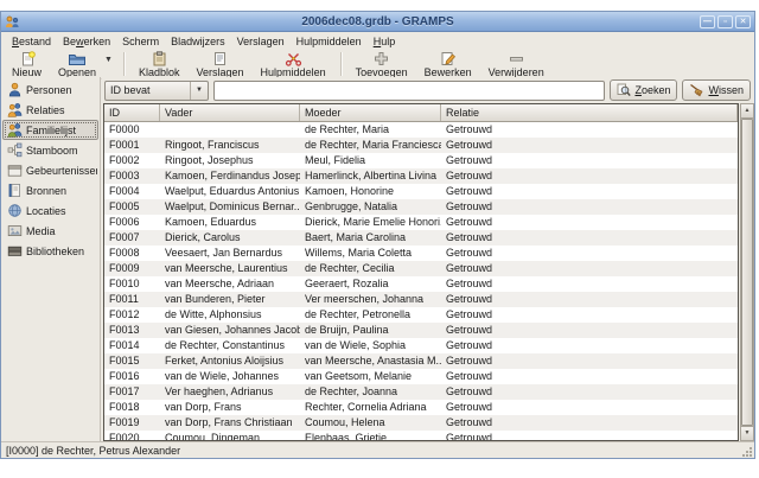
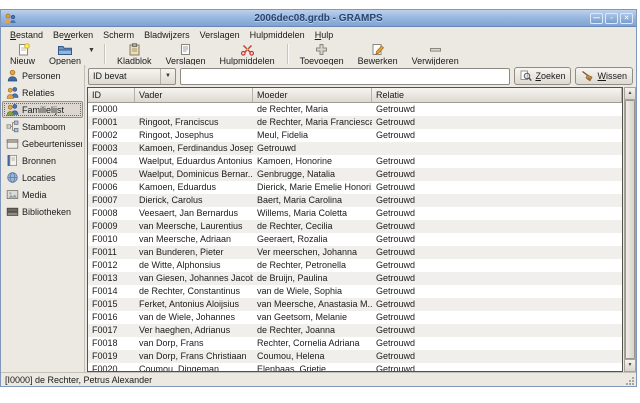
  2006dec08.grdb - GRAMPS
  Bestand
  Bewerken
  Scherm
  Bladwijzers
  Verslagen
  Hulpmiddelen
  Hulp
  Nieuw
  Openen
  Kladblok
  Verslagen
  Hulpmiddelen
  Toevoegen
  Bewerken
  Verwijderen
  Personen
  Relaties
  Familielijst
  Stamboom
  Gebeurtenisse
  Bronnen
  Locaties
  Media
  Bibliotheken
  ID bevat
  Zoeken
  Wissen
  ID
  Vader
  Moeder
  Relatie
  F0000
  de Rechter, Maria
  Getrouwd
  F0001
  Ringoot, Franciscus
  de Rechter, Maria Franciesc
  Getrouwd
  F0002
  Ringoot, Josephus
  Meul, Fidelia
  Getrouwd
  F0003
  Kamoen, Ferdinandus Josep
- Hamerlinck, Albertina Livina
  Getrouwd
  F0004
  Waelput, Eduardus Antonius
  Kamoen, Honorine
  Getrouwd
  F0005
  Waelput, Dominicus Bernar..
  Genbrugge, Natalia
  Getrouwd
  F0006
  Kamoen, Eduardus
  Dierick, Marie Emelie Honori
  Getrouwd
  F0007
  Dierick, Carolus
  Baert, Maria Carolina
  Getrouwd
  F0008
  Veesaert, Jan Bernardus
  Willems, Maria Coletta
  Getrouwd
  F0009
  van Meersche, Laurentius
  de Rechter, Cecilia
  Getrouwd
  F0010
  van Meersche, Adriaan
  Geeraert, Rozalia
  Getrouwd
  F0011
  van Bunderen, Pieter
  Ver meerschen, Johanna
  Getrouwd
  F0012
  de Witte, Alphonsius
  de Rechter, Petronella
  Getrouwd
  F0013
  van Giesen, Johannes Jacob
  de Bruijn, Paulina
  Getrouwd
  F0014
  de Rechter, Constantinus
  van de Wiele, Sophia
  Getrouwd
  F0015
  Ferket, Antonius Aloijsius
  van Meersche, Anastasia M..
  Getrouwd
  F0016
  van de Wiele, Johannes
  van Geetsom, Melanie
  Getrouwd
  F0017
  Ver haeghen, Adrianus
  de Rechter, Joanna
  Getrouwd
  F0018
  van Dorp, Frans
  Rechter, Cornelia Adriana
  Getrouwd
  F0019
  van Dorp, Frans Christiaan
  Coumou, Helena
  Getrouwd
  F0020
  Coumou, Dingeman
  Elenbaas, Grietje
  Getrouwd
  [I0000] de Rechter, Petrus Alexander
